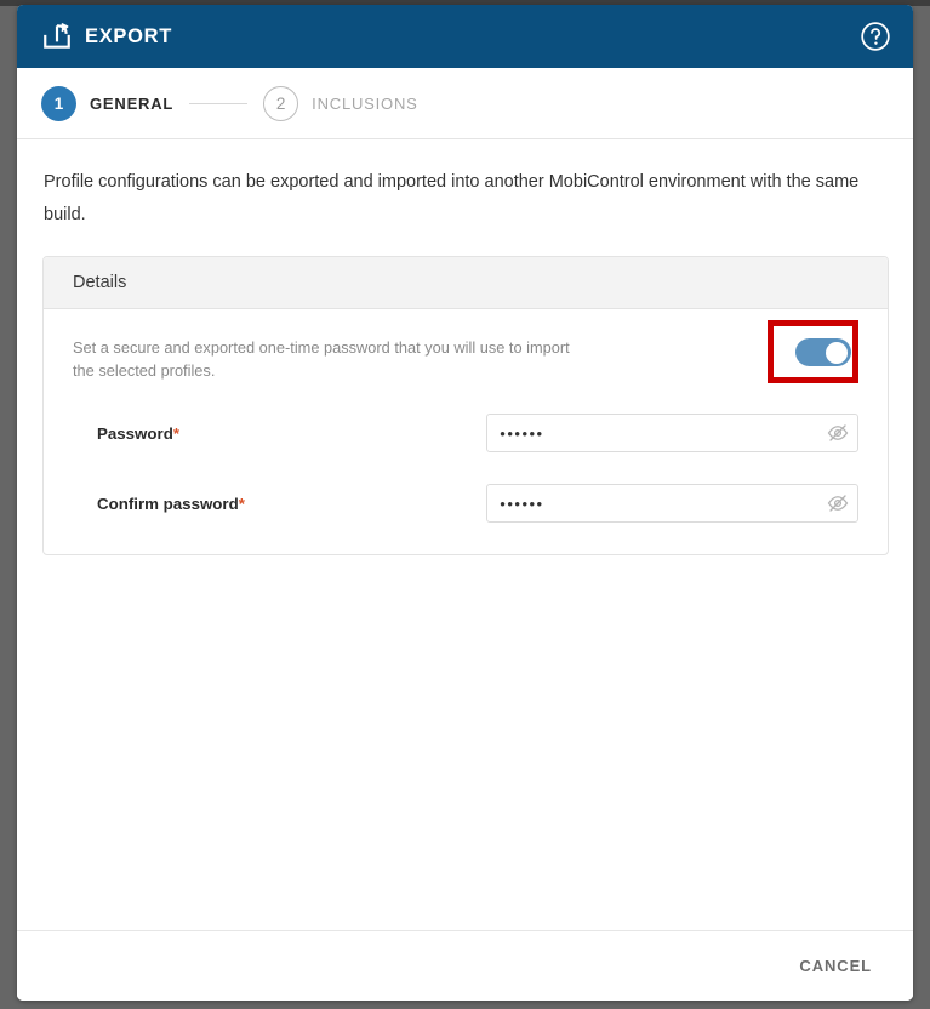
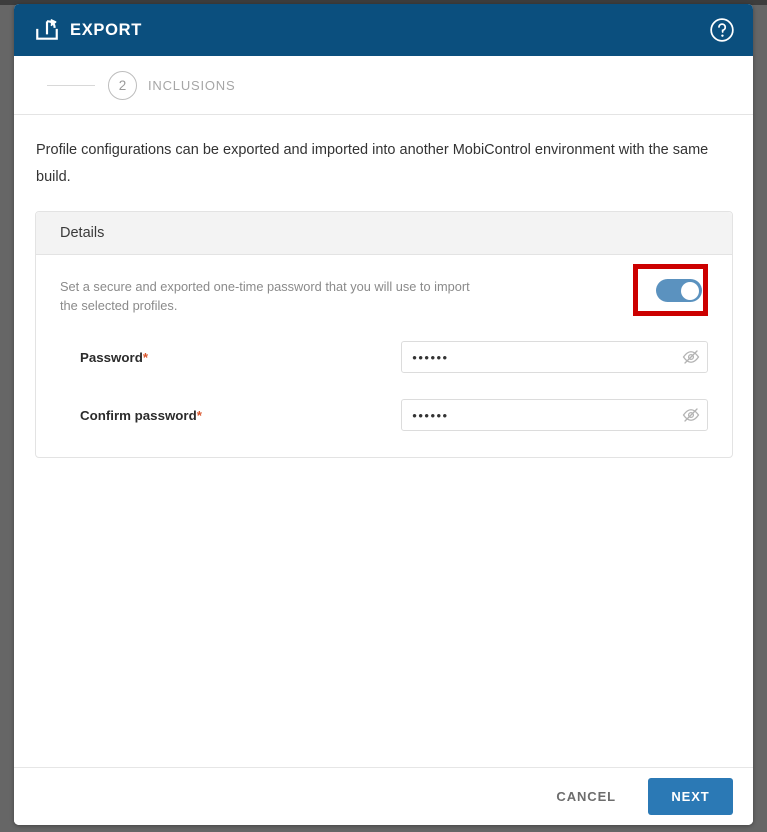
  EXPORT
- 1
- GENERAL
  2
  INCLUSIONS
  Profile configurations can be exported and imported into another MobiControl environment with the same build.
  Details
  Set a secure and exported one-time password that you will use to import the selected profiles.
  Password*
  ••••••
  Confirm password*
  ••••••
  CANCEL
+ NEXT
